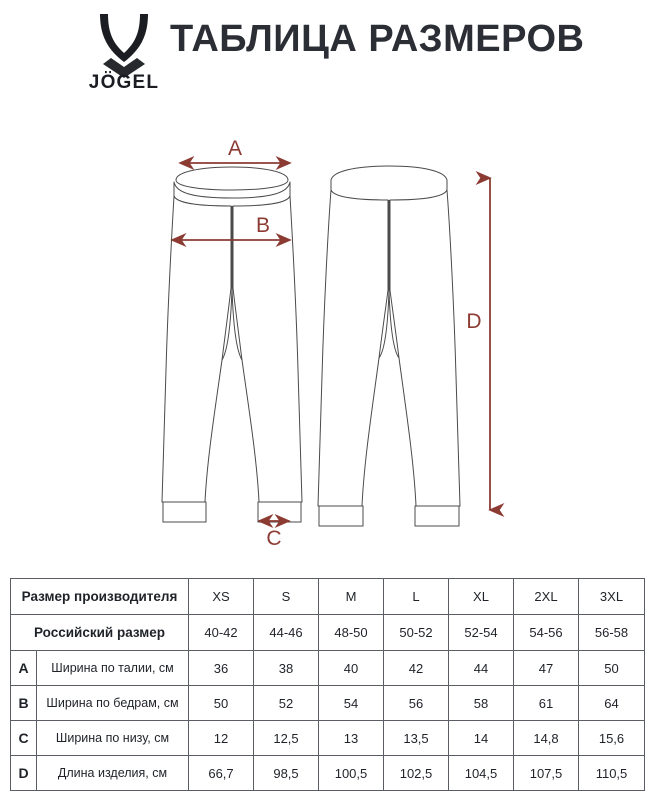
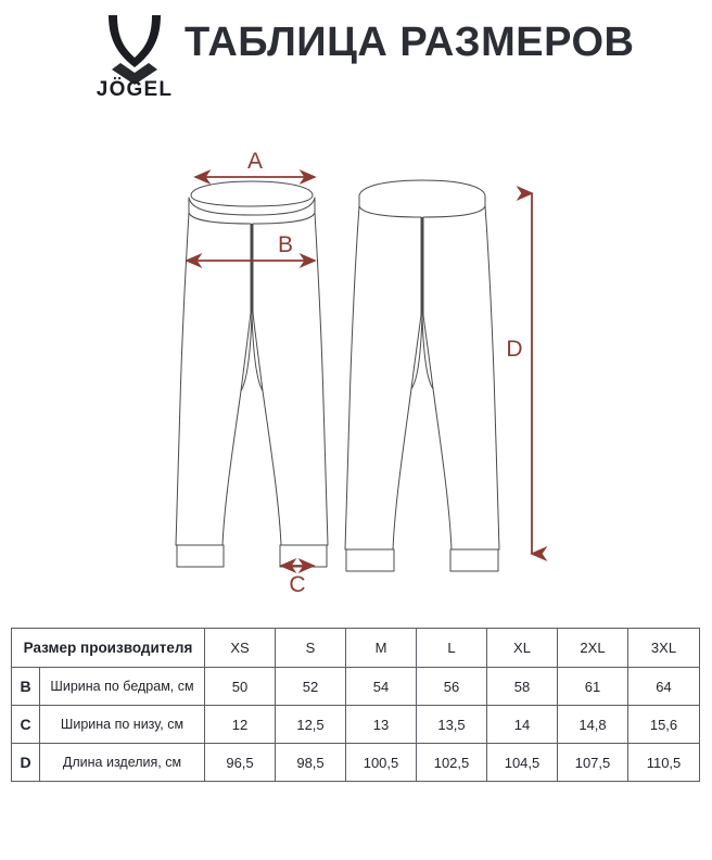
  JÖGEL
  ТАБЛИЦА РАЗМЕРОВ
  A
  B
  C
  D
  Размер производителя	XS	S	M	L	XL	2XL	3XL
- Российский размер	40-42	44-46	48-50	50-52	52-54	54-56	56-58
- A	Ширина по талии, см	36	38	40	42	44	47	50
  B	Ширина по бедрам, см	50	52	54	56	58	61	64
  C	Ширина по низу, см	12	12,5	13	13,5	14	14,8	15,6
- D	Длина изделия, см	66,7	98,5	100,5	102,5	104,5	107,5	110,5
+ D	Длина изделия, см	96,5	98,5	100,5	102,5	104,5	107,5	110,5
